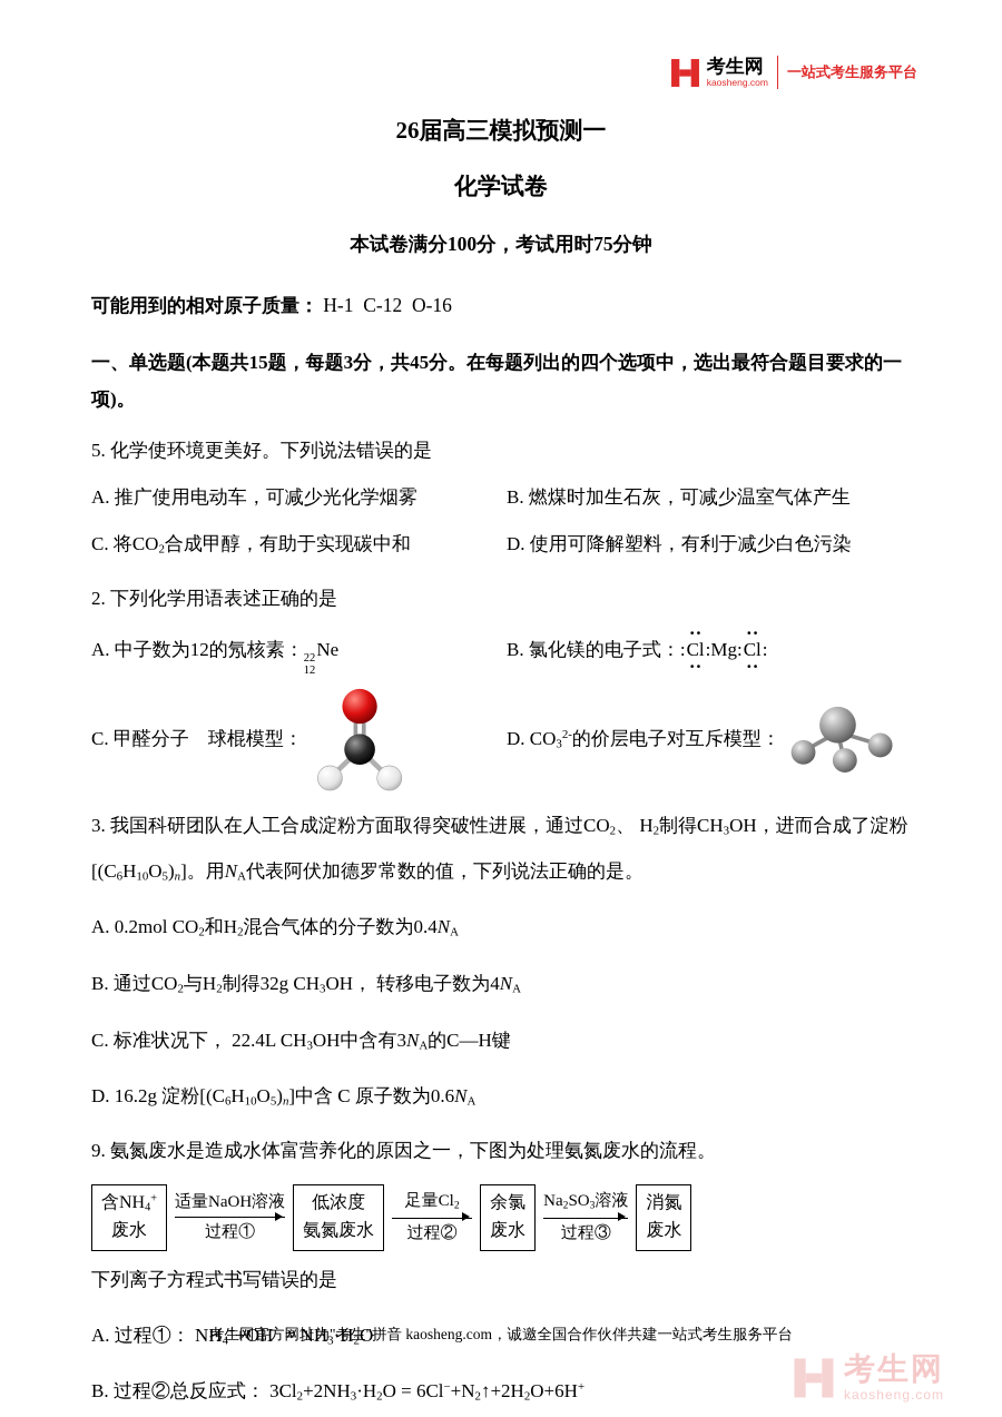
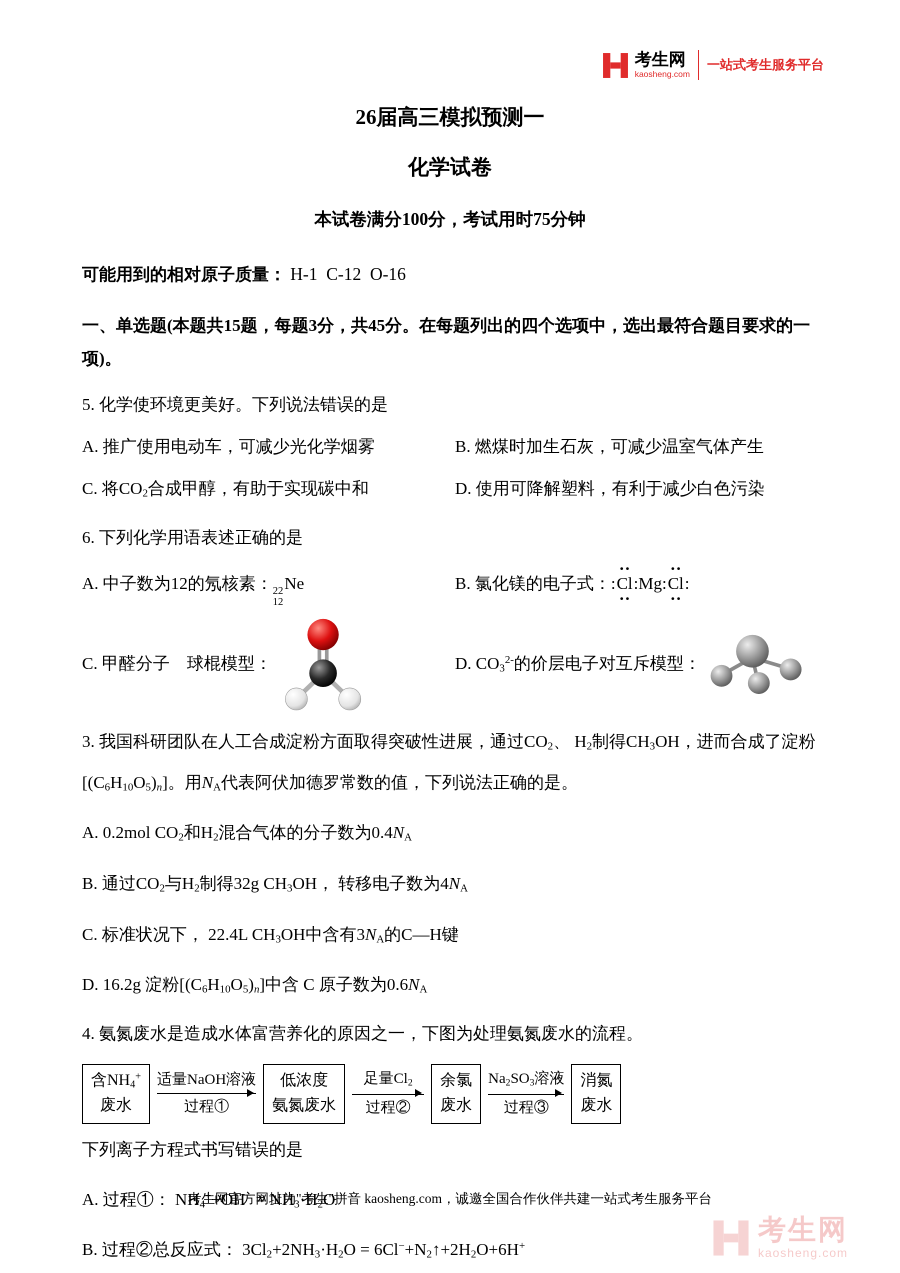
  考生网
  kaosheng.com
  一站式考生服务平台
  26届高三模拟预测一
  化学试卷
  本试卷满分100分，考试用时75分钟
  可能用到的相对原子质量： H-1 C-12 O-16
  一、单选题(本题共15题，每题3分，共45分。在每题列出的四个选项中，选出最符合题目要求的一项)。
  5. 化学使环境更美好。下列说法错误的是
  A. 推广使用电动车，可减少光化学烟雾
  B. 燃煤时加生石灰，可减少温室气体产生
  C. 将CO2合成甲醇，有助于实现碳中和
  D. 使用可降解塑料，有利于减少白色污染
- 2. 下列化学用语表述正确的是
+ 6. 下列化学用语表述正确的是
  A. 中子数为12的氖核素：
  22
  12
  Ne
  B. 氯化镁的电子式：:Cl:Mg:Cl:
  C. 甲醛分子 球棍模型：
  D. CO32-的价层电子对互斥模型：
  3. 我国科研团队在人工合成淀粉方面取得突破性进展，通过CO2、 H2制得CH3OH，进而合成了淀粉
  [(C6H10O5)n]。用NA代表阿伏加德罗常数的值，下列说法正确的是。
  A. 0.2mol CO2和H2混合气体的分子数为0.4NA
  B. 通过CO2与H2制得32g CH3OH， 转移电子数为4NA
  C. 标准状况下， 22.4L CH3OH中含有3NA的C—H键
  D. 16.2g 淀粉[(C6H10O5)n]中含 C 原子数为0.6NA
- 9. 氨氮废水是造成水体富营养化的原因之一，下图为处理氨氮废水的流程。
+ 4. 氨氮废水是造成水体富营养化的原因之一，下图为处理氨氮废水的流程。
  含NH4+
  废水
  适量NaOH溶液
  过程①
  低浓度
  氨氮废水
  足量Cl2
  过程②
  余氯
  废水
  Na2SO3溶液
  过程③
  消氮
  废水
  下列离子方程式书写错误的是
  A. 过程①： NH4++OH− = NH3·H2O
  B. 过程②总反应式： 3Cl2+2NH3·H2O = 6Cl−+N2↑+2H2O+6H+
  考生网官方网址为"考生"拼音 kaosheng.com，诚邀全国合作伙伴共建一站式考生服务平台
  考生网
  kaosheng.com
